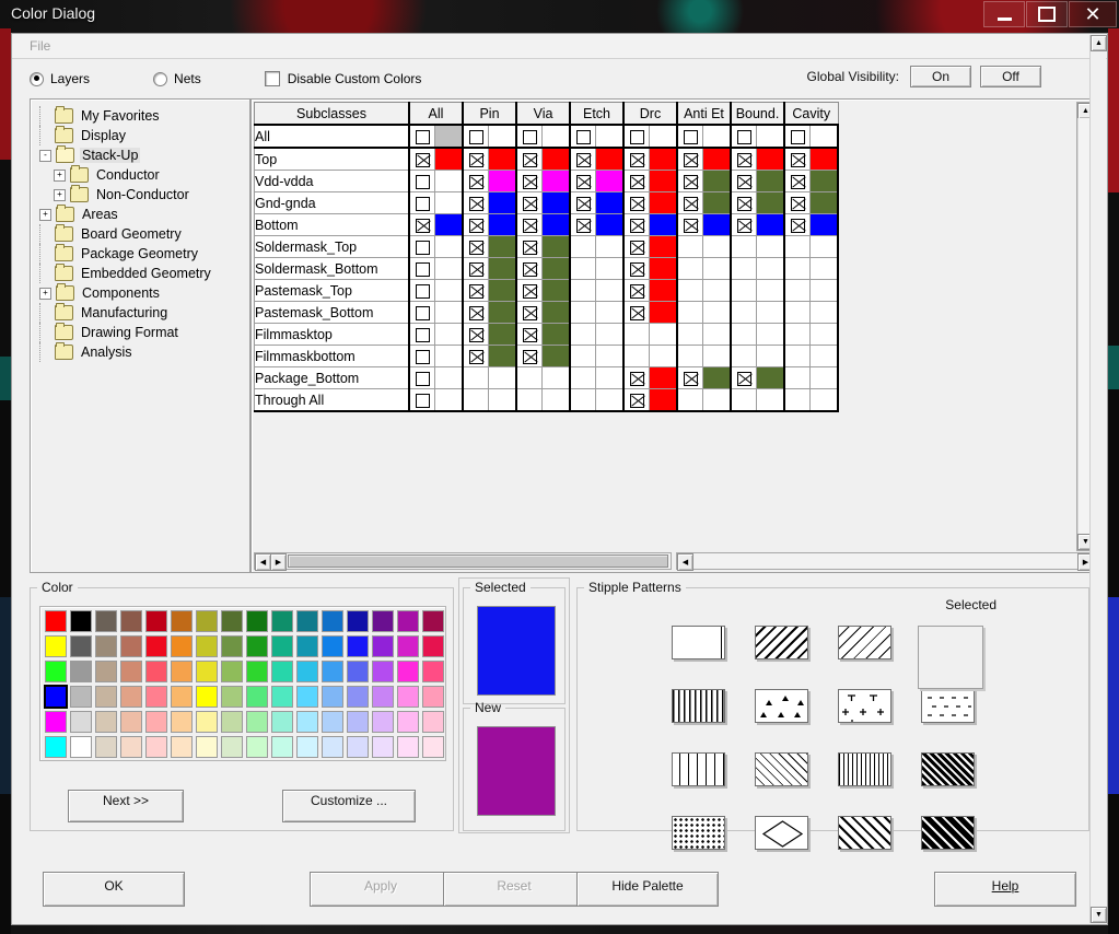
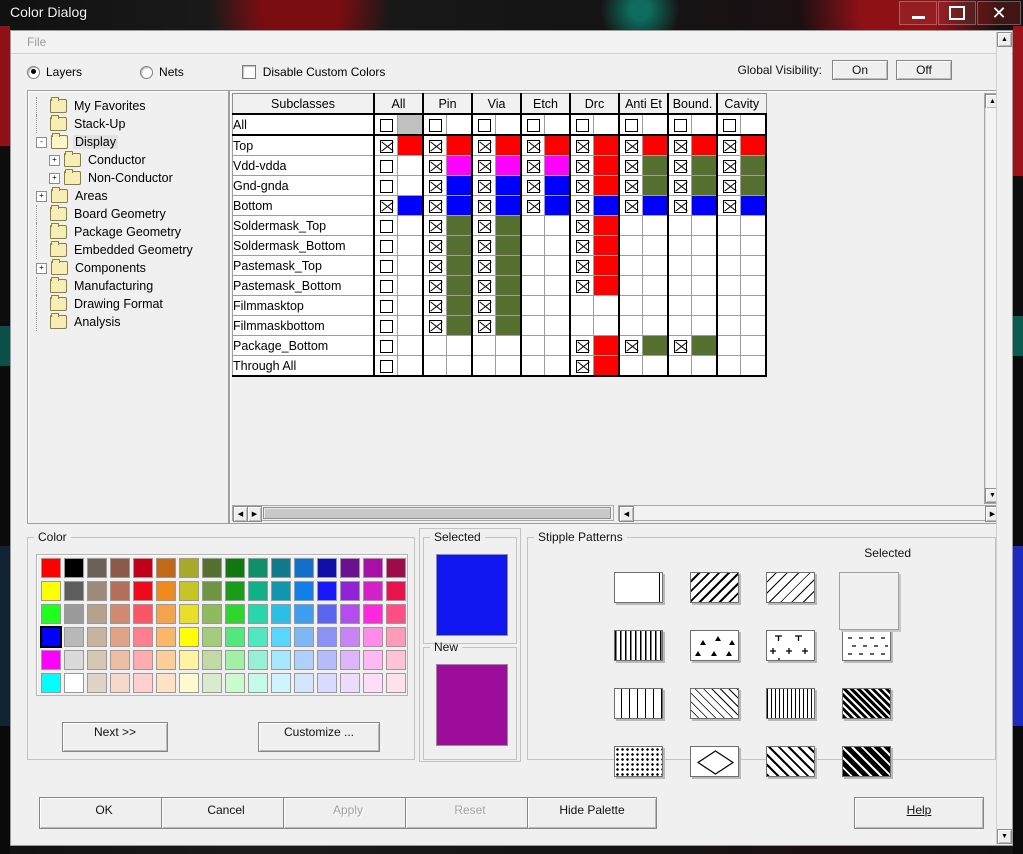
  Color Dialog
  ✕
  File
  Layers
  Nets
  Disable Custom Colors
  Global Visibility:
  On
  Off
  My Favorites
- Display
+ Stack-Up
  -
- Stack-Up
+ Display
  +
  Conductor
  +
  Non-Conductor
  +
  Areas
  Board Geometry
  Package Geometry
  Embedded Geometry
  +
  Components
  Manufacturing
  Drawing Format
  Analysis
  Subclasses	All	Pin	Via	Etch	Drc	Anti Et	Bound.	Cavity
  All
  Top
  Vdd-vdda
  Gnd-gnda
  Bottom
  Soldermask_Top
  Soldermask_Bottom
  Pastemask_Top
  Pastemask_Bottom
  Filmmasktop
  Filmmaskbottom
  Package_Bottom
  Through All
  Color
  Next >>
  Customize ...
  Selected
  New
  Stipple Patterns
  Selected
  OK
+ Cancel
  Apply
  Reset
  Hide Palette
  Help
